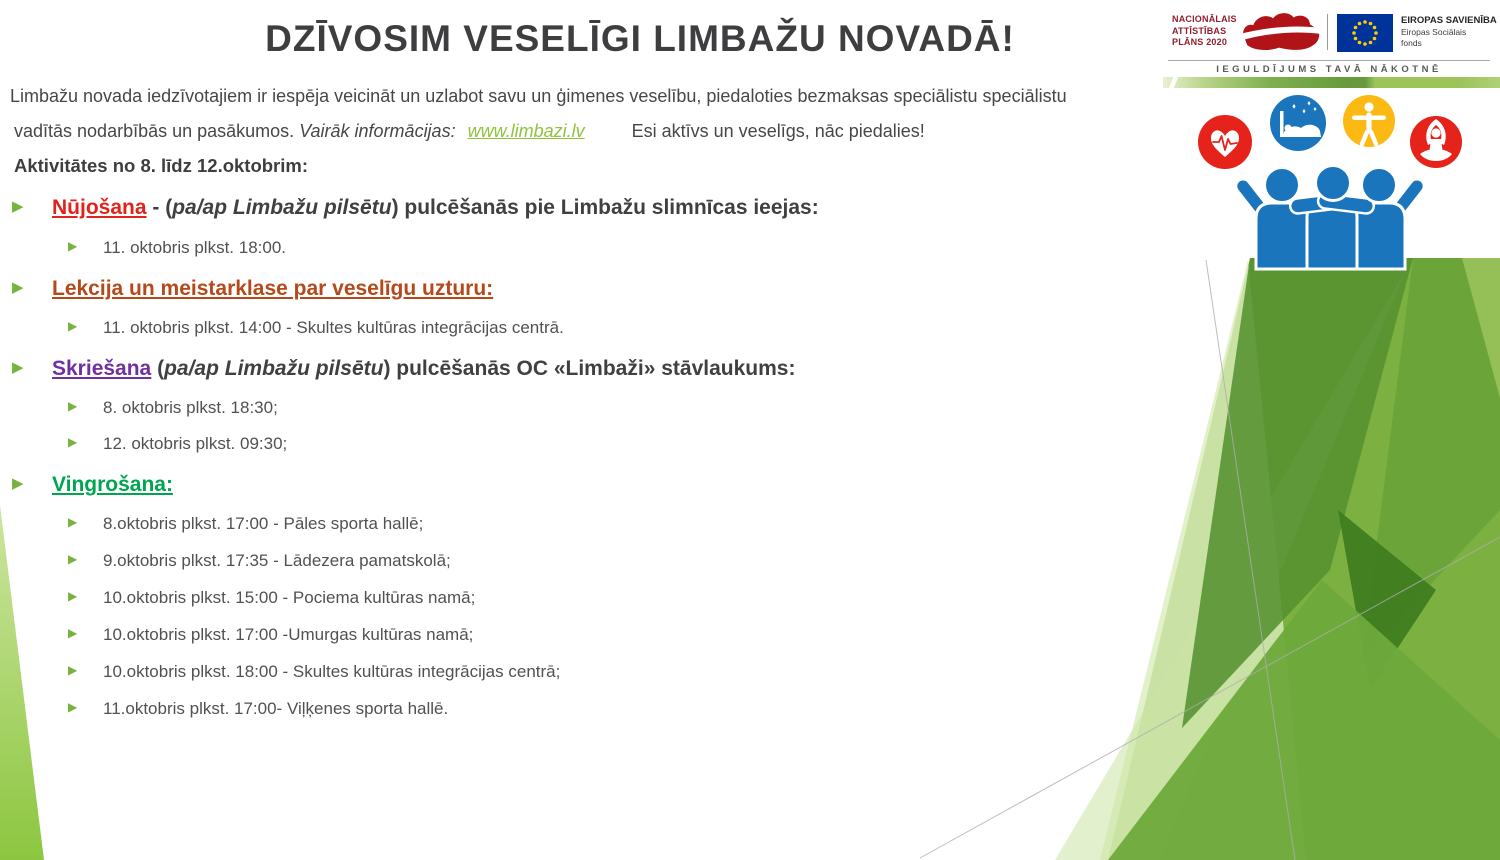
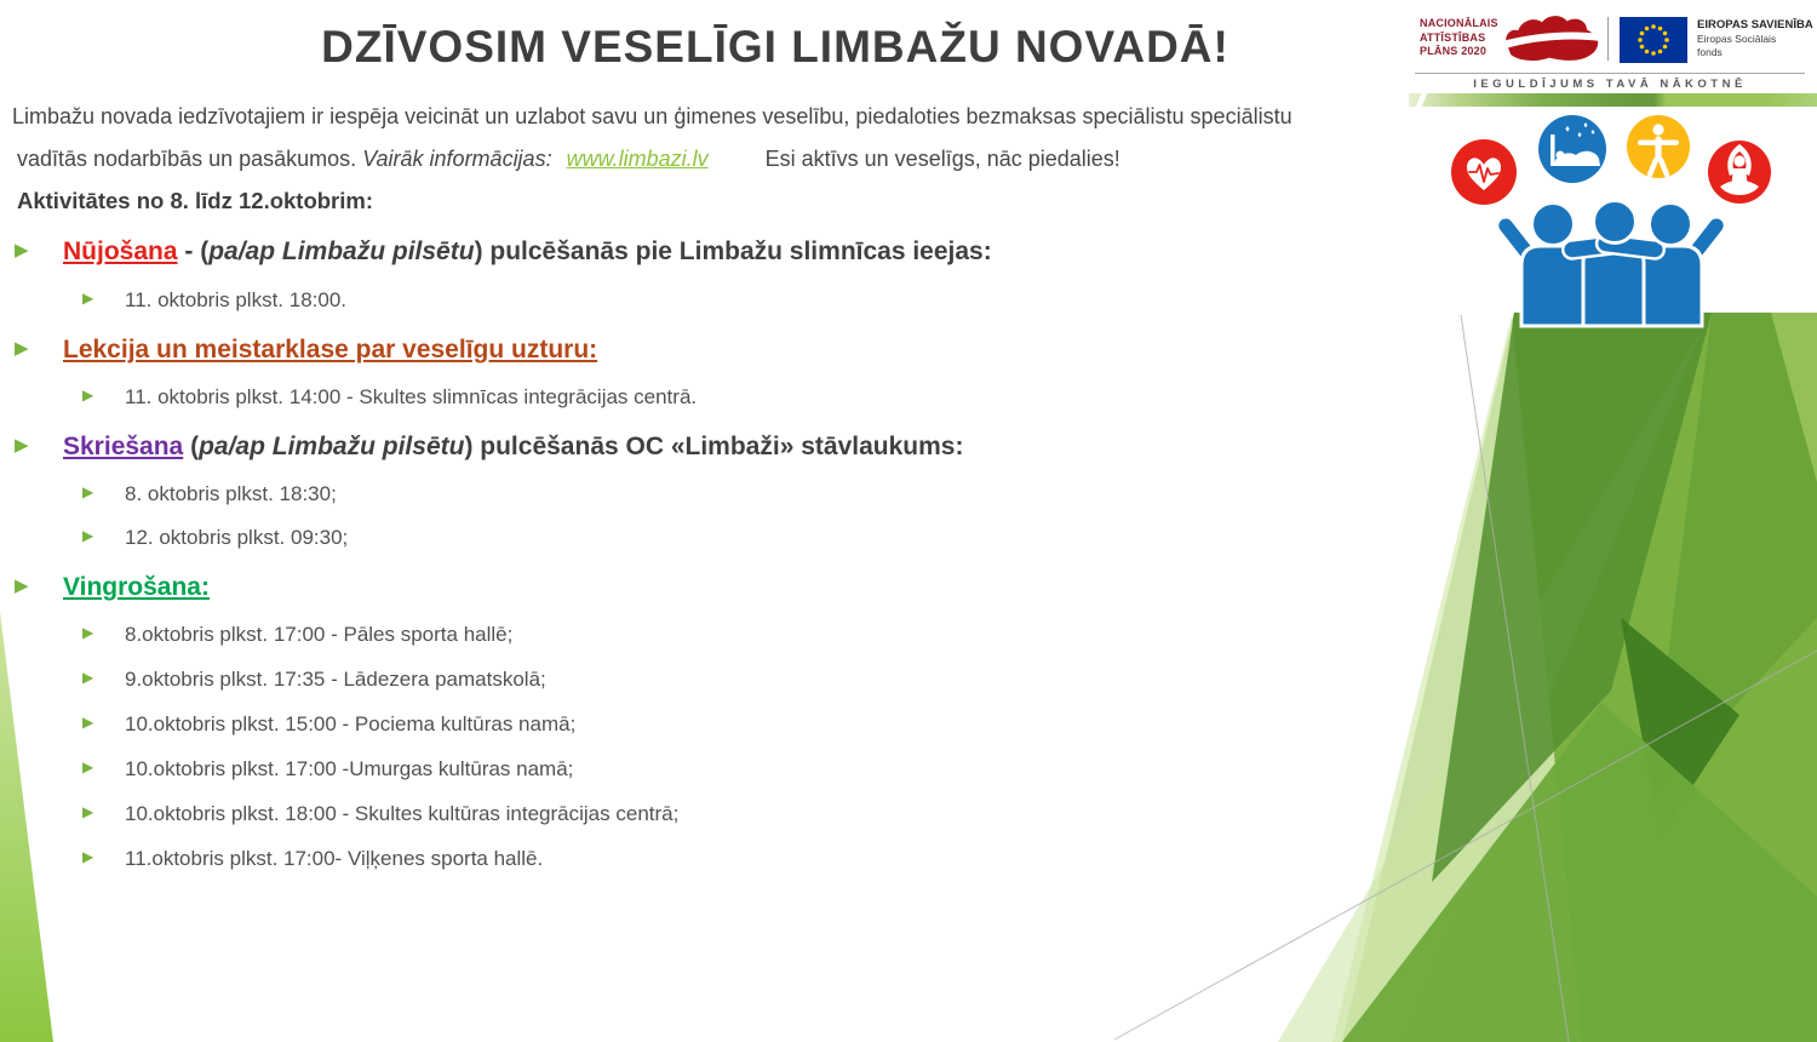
  DZĪVOSIM VESELĪGI LIMBAŽU NOVADĀ!
  Limbažu novada iedzīvotajiem ir iespēja veicināt un uzlabot savu un ģimenes veselību, piedaloties bezmaksas speciālistu speciālistu
  vadītās nodarbībās un pasākumos. Vairāk informācijas: www.limbazi.lv Esi aktīvs un veselīgs, nāc piedalies!
  Aktivitātes no 8. līdz 12.oktobrim:
  ▶
  Nūjošana - (pa/ap Limbažu pilsētu) pulcēšanās pie Limbažu slimnīcas ieejas:
  ▶
  11. oktobris plkst. 18:00.
  ▶
  Lekcija un meistarklase par veselīgu uzturu:
  ▶
- 11. oktobris plkst. 14:00 - Skultes kultūras integrācijas centrā.
+ 11. oktobris plkst. 14:00 - Skultes slimnīcas integrācijas centrā.
  ▶
  Skriešana (pa/ap Limbažu pilsētu) pulcēšanās OC «Limbaži» stāvlaukums:
  ▶
  8. oktobris plkst. 18:30;
  ▶
  12. oktobris plkst. 09:30;
  ▶
  Vingrošana:
  ▶
  8.oktobris plkst. 17:00 - Pāles sporta hallē;
  ▶
  9.oktobris plkst. 17:35 - Lādezera pamatskolā;
  ▶
  10.oktobris plkst. 15:00 - Pociema kultūras namā;
  ▶
  10.oktobris plkst. 17:00 -Umurgas kultūras namā;
  ▶
  10.oktobris plkst. 18:00 - Skultes kultūras integrācijas centrā;
  ▶
  11.oktobris plkst. 17:00- Viļķenes sporta hallē.
  NACIONĀLAIS
  ATTĪSTĪBAS
  PLĀNS 2020
  EIROPAS SAVIENĪBA
  Eiropas Sociālais
  fonds
  IEGULDĪJUMS TAVĀ NĀKOTNĒ
